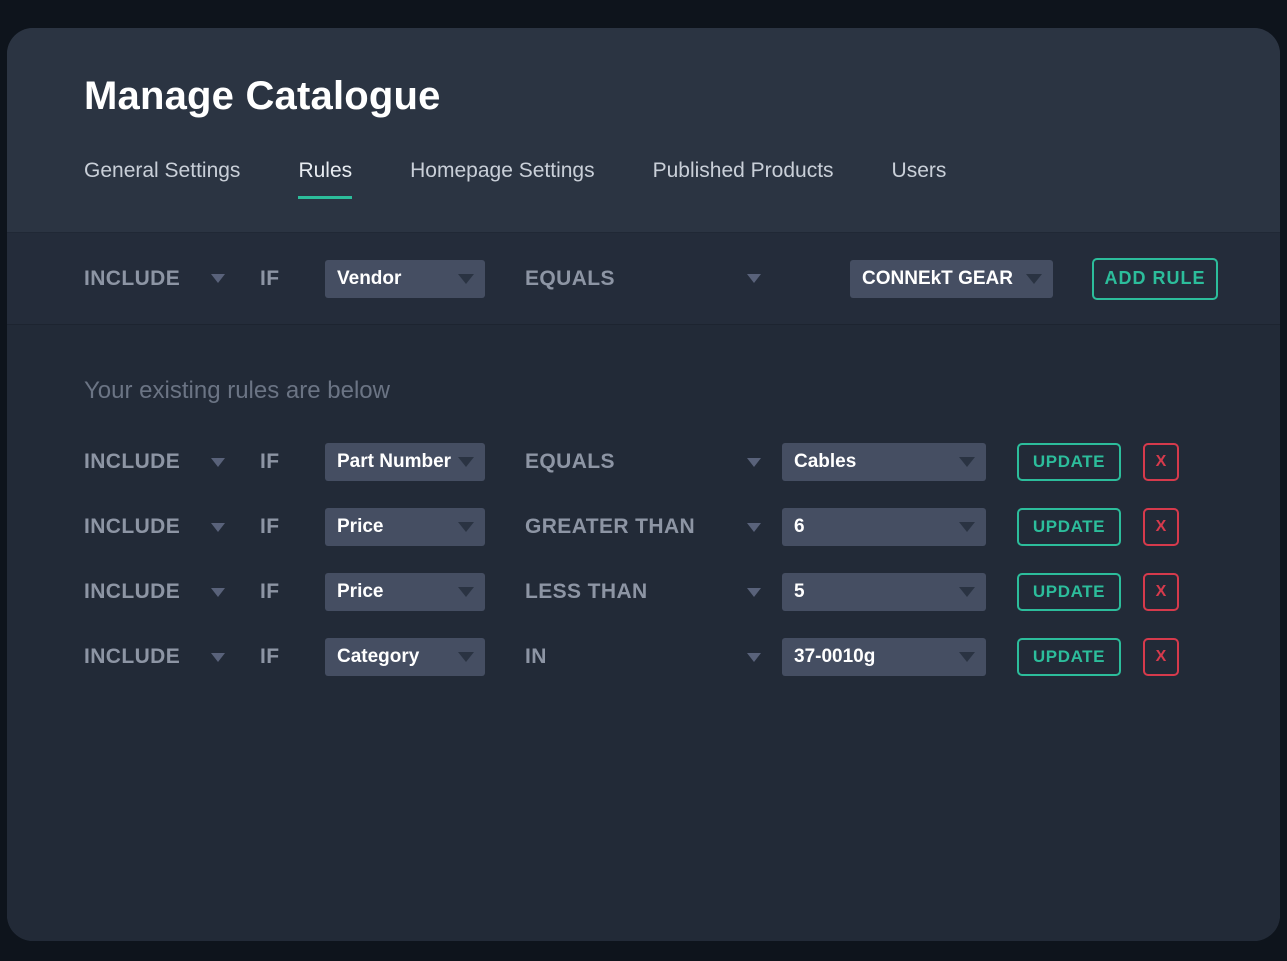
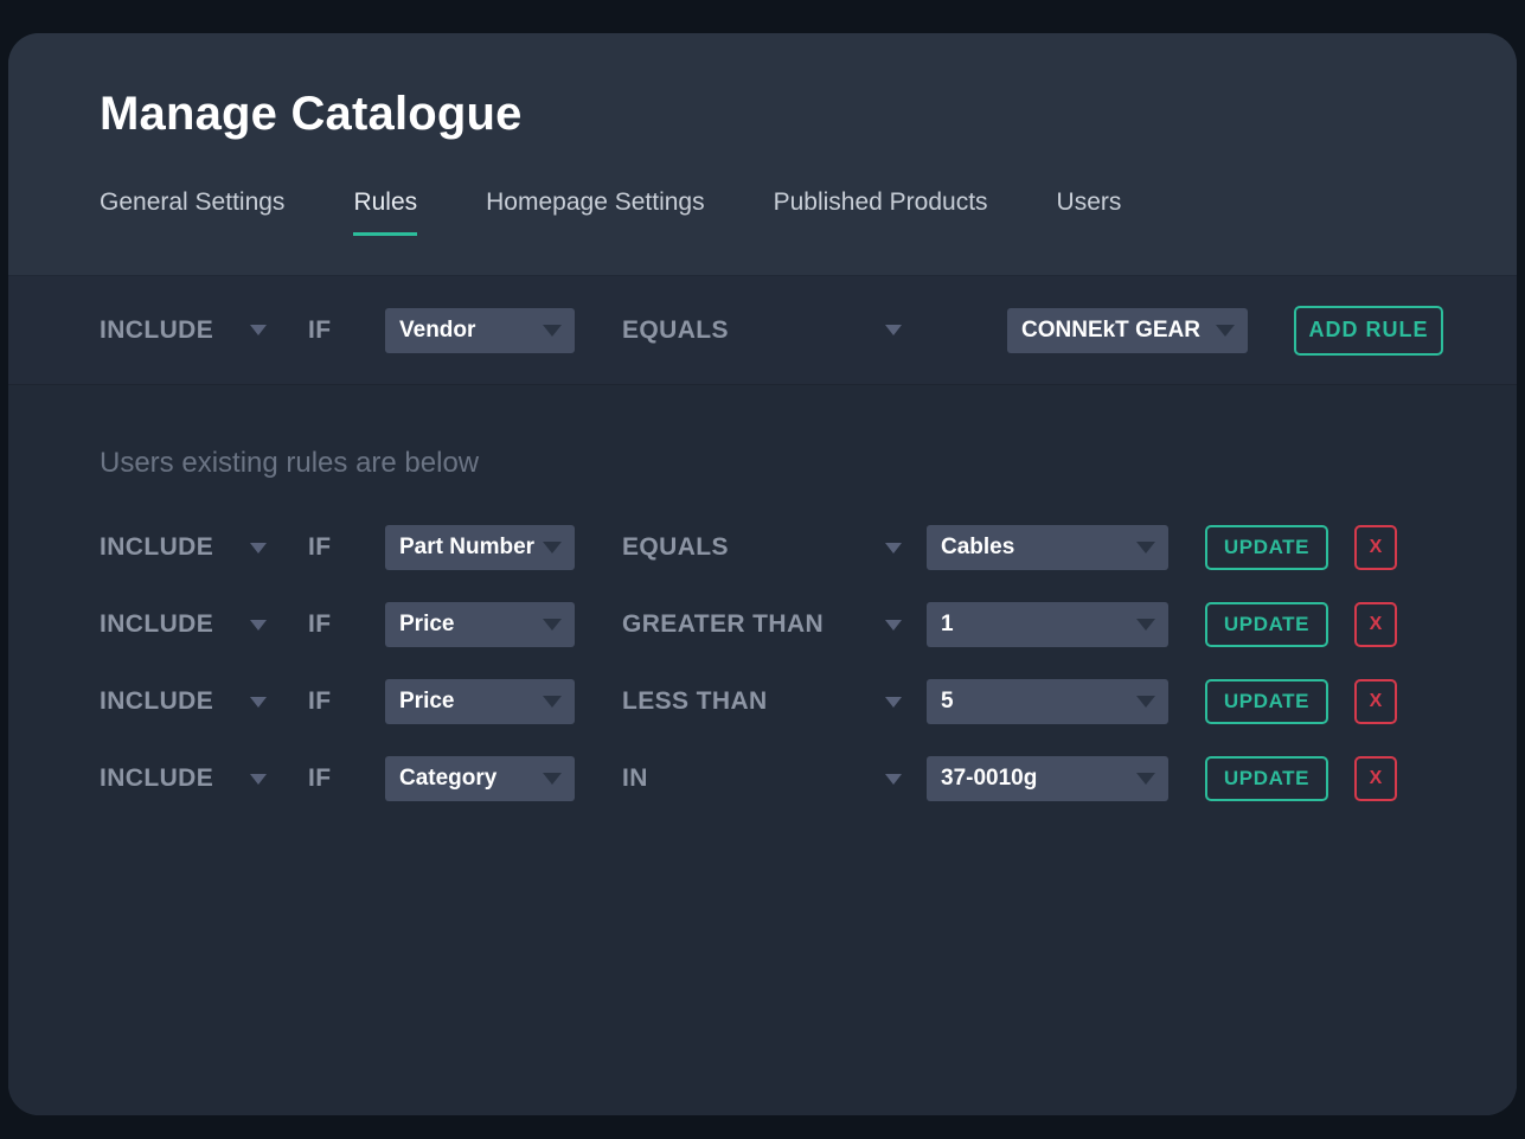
  Manage Catalogue
  General Settings
  Rules
  Homepage Settings
  Published Products
  Users
  INCLUDE
  IF
  Vendor
  EQUALS
  CONNEkT GEAR
  ADD RULE
- Your existing rules are below
+ Users existing rules are below
  INCLUDE
  IF
  Part Number
  EQUALS
  Cables
  UPDATE
  X
  INCLUDE
  IF
  Price
  GREATER THAN
- 6
+ 1
  UPDATE
  X
  INCLUDE
  IF
  Price
  LESS THAN
  5
  UPDATE
  X
  INCLUDE
  IF
  Category
  IN
  37-0010g
  UPDATE
  X
